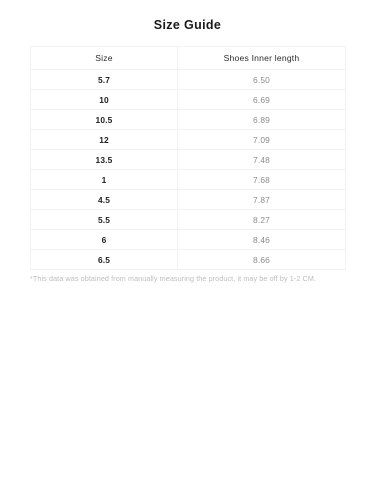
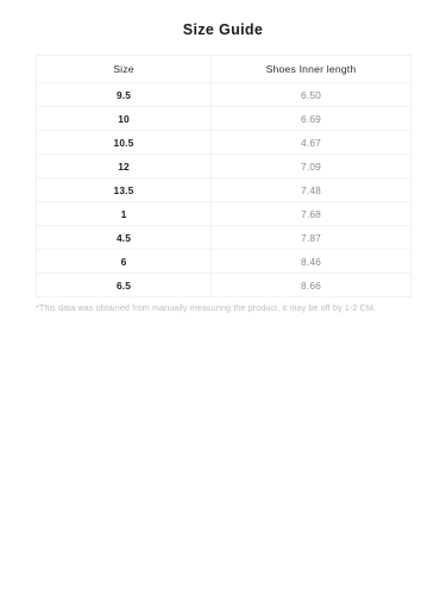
  Size Guide
  Size	Shoes Inner length
- 5.7	6.50
+ 9.5	6.50
  10	6.69
- 10.5	6.89
+ 10.5	4.67
  12	7.09
  13.5	7.48
  1	7.68
  4.5	7.87
- 5.5	8.27
  6	8.46
  6.5	8.66
  *This data was obtained from manually measuring the product, it may be off by 1-2 CM.
